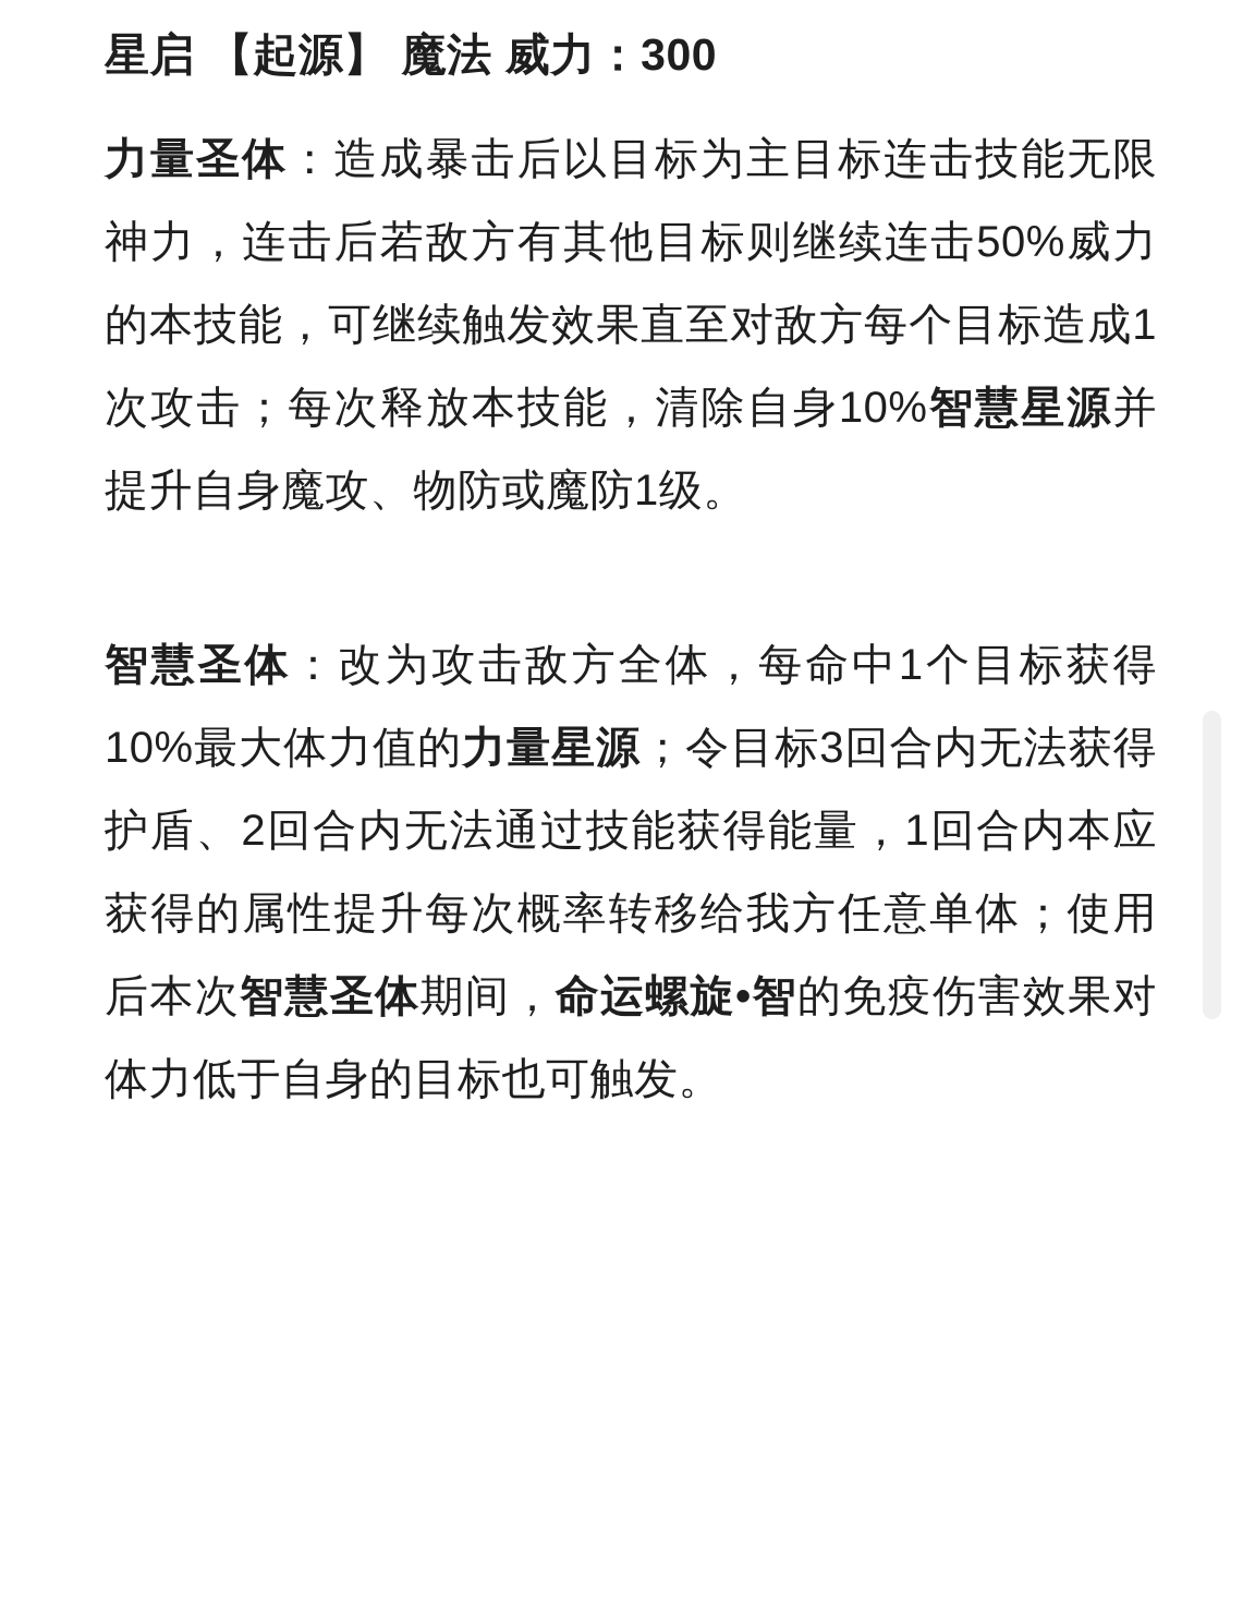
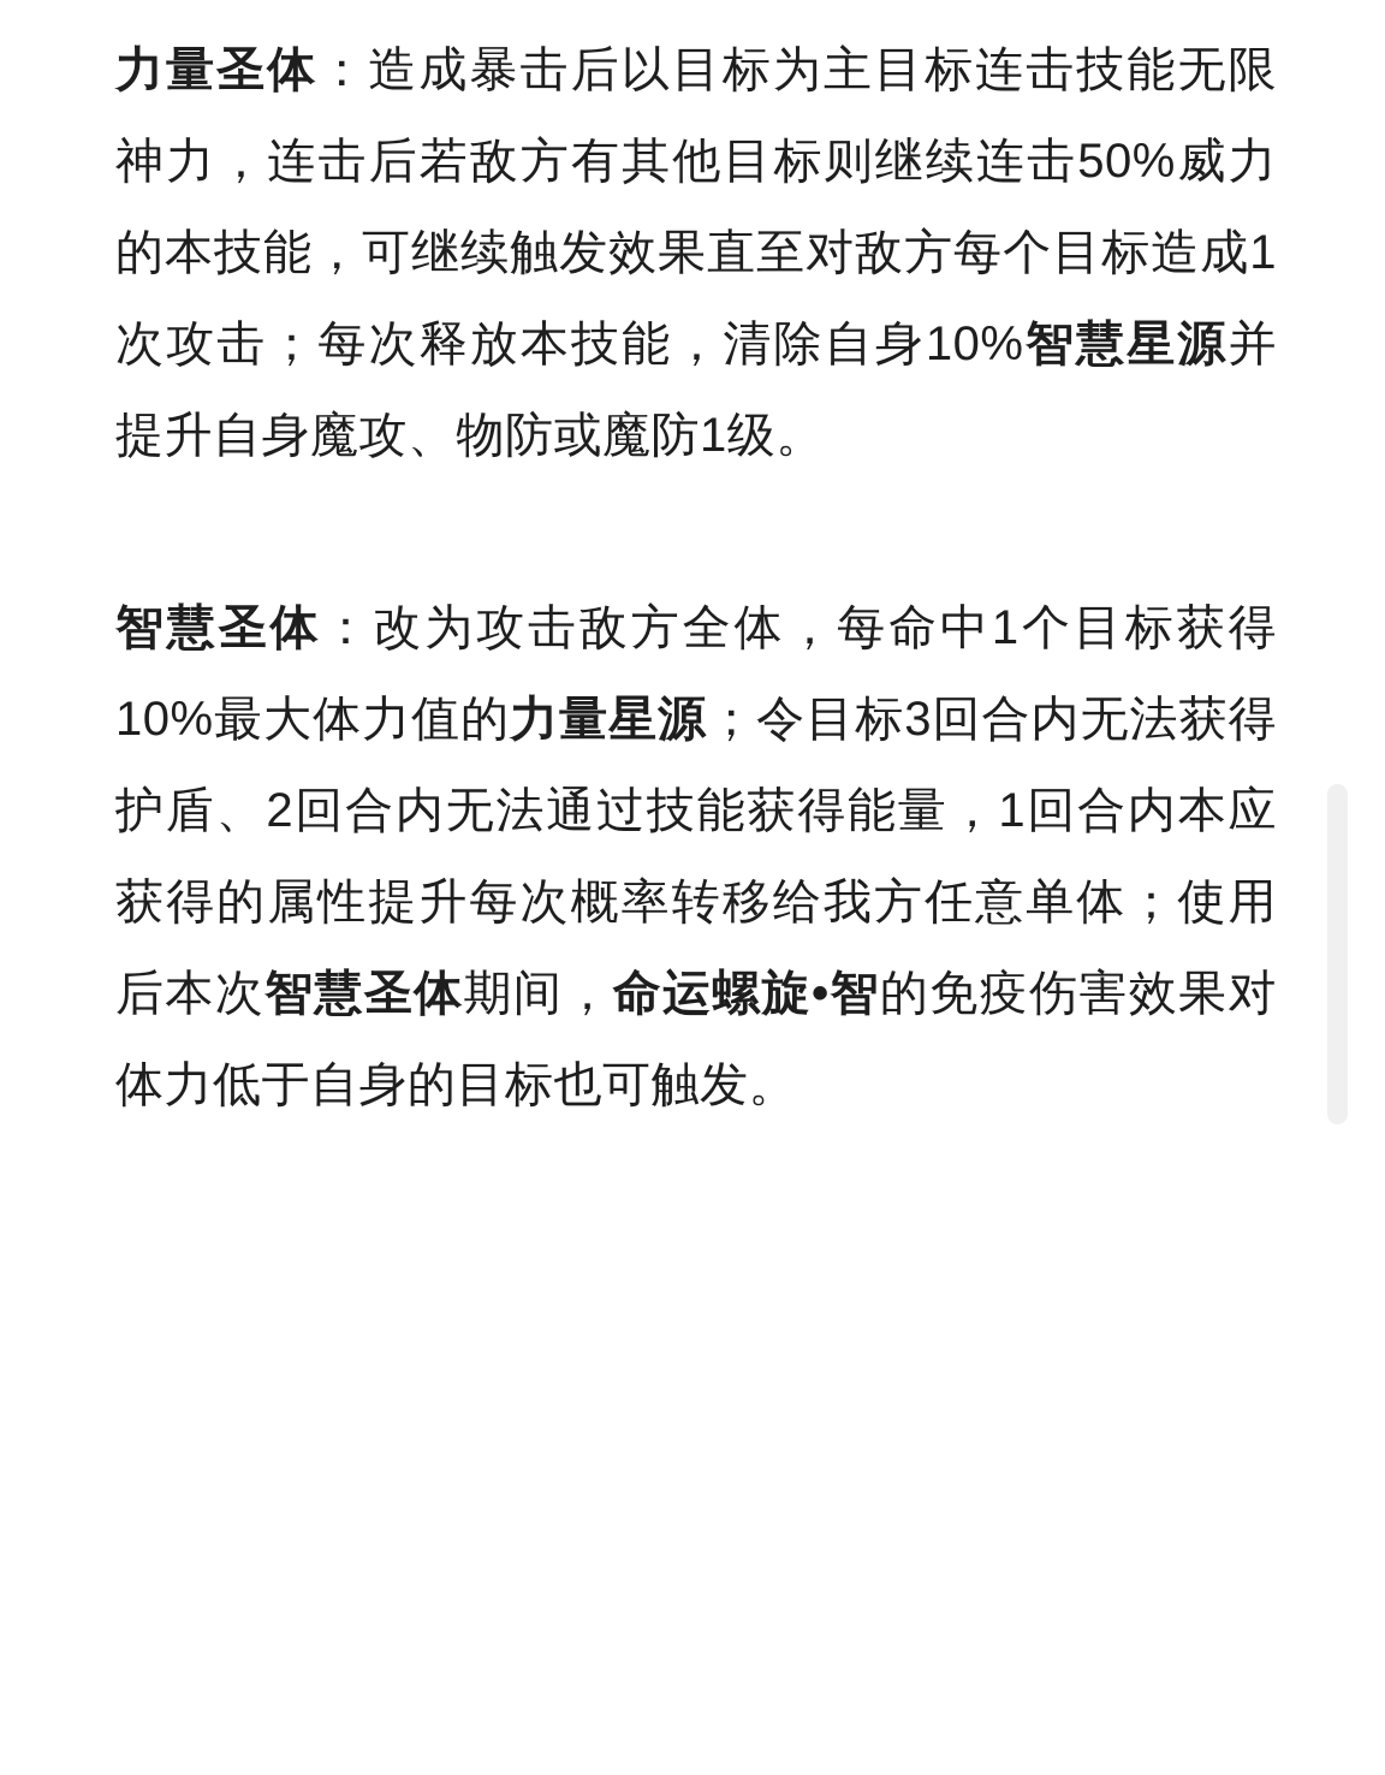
- 星启 【起源】 魔法 威力：300
  力量圣体：造成暴击后以目标为主目标连击技能无限神力，连击后若敌方有其他目标则继续连击50%威力的本技能，可继续触发效果直至对敌方每个目标造成1次攻击；每次释放本技能，清除自身10%智慧星源并提升自身魔攻、物防或魔防1级。
  智慧圣体：改为攻击敌方全体，每命中1个目标获得10%最大体力值的力量星源；令目标3回合内无法获得护盾、2回合内无法通过技能获得能量，1回合内本应获得的属性提升每次概率转移给我方任意单体；使用后本次智慧圣体期间，命运螺旋•智的免疫伤害效果对体力低于自身的目标也可触发。
